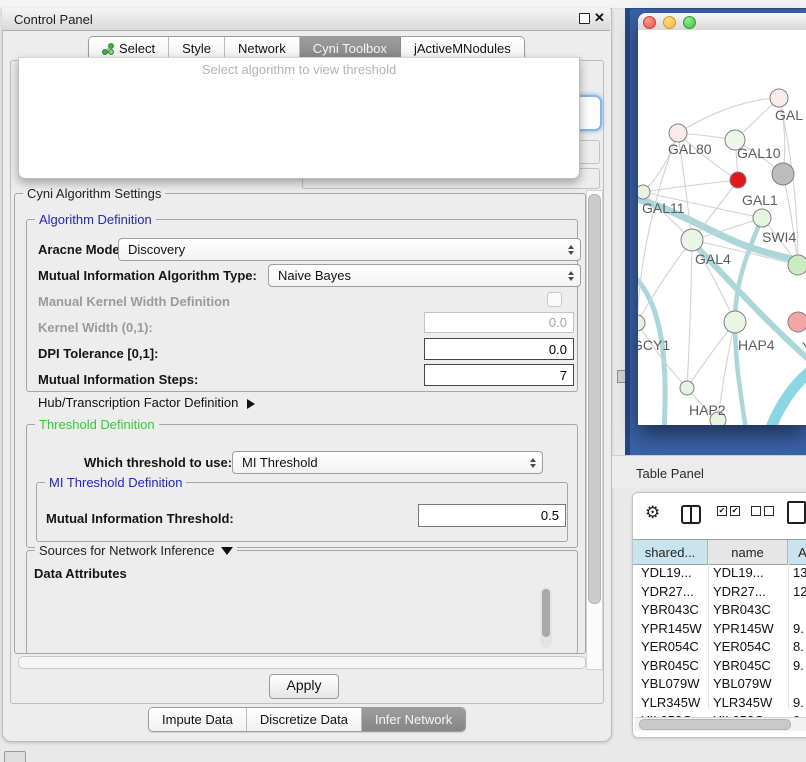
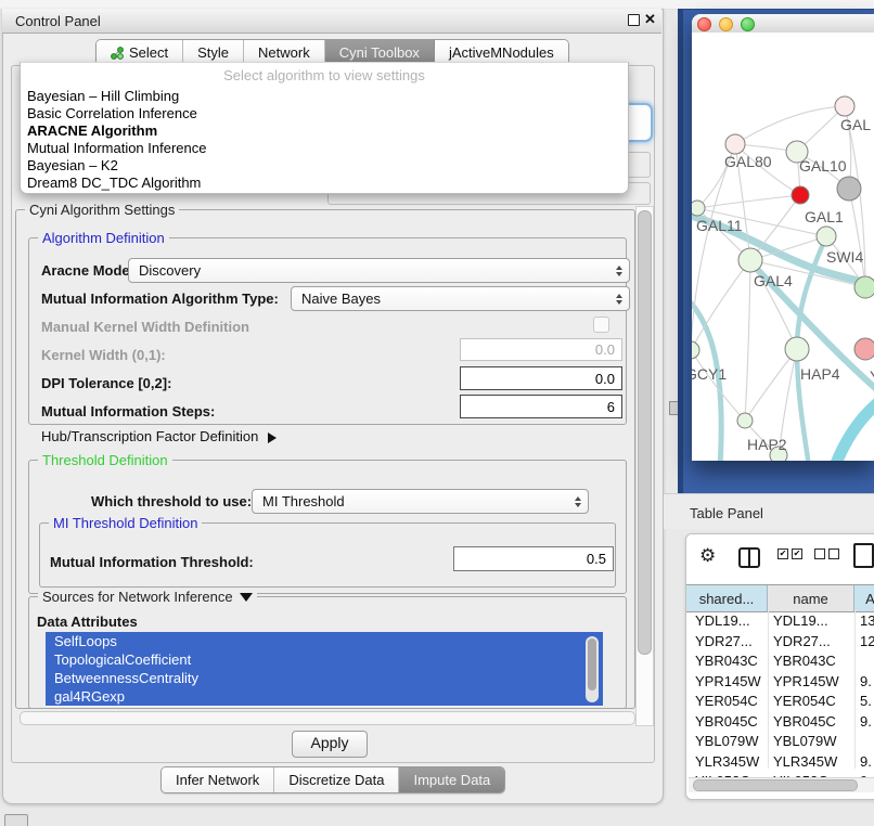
  Control Panel
  ✕
  Select
  Style
  Network
  Cyni Toolbox
  jActiveMNodules
- Select algorithm to view threshold
+ Select algorithm to view settings
+ Bayesian – Hill Climbing
+ Basic Correlation Inference
+ ARACNE Algorithm
+ Mutual Information Inference
+ Bayesian – K2
+ Dream8 DC_TDC Algorithm
  Cyni Algorithm Settings
  Algorithm Definition
  Aracne Mode
  Discovery
  Mutual Information Algorithm Type:
  Naive Bayes
  Manual Kernel Width Definition
  Kernel Width (0,1):
  0.0
- DPI Tolerance [0,1]:
+ DPI Tolerance [0,2]:
  0.0
  Mutual Information Steps:
- 7
+ 6
  Hub/Transcription Factor Definition
  Threshold Definition
  Which threshold to use:
  MI Threshold
  MI Threshold Definition
  Mutual Information Threshold:
  0.5
  Sources for Network Inference
  Data Attributes
+ SelfLoops
+ TopologicalCoefficient
+ BetweennessCentrality
+ gal4RGexp
  Apply
- Impute Data
+ Infer Network
  Discretize Data
- Infer Network
+ Impute Data
  GAL
  GAL80
  GAL10
  GAL1
  GAL11
  SWI4
  GAL4
  GCY1
  HAP4
  HAP2
  Table Panel
  ⚙
  ✔
  ✔
  shared...
  name
  A
  YDL19...
  YDL19...
  13
  YDR27...
  YDR27...
  12
  YBR043C
  YBR043C
  YPR145W
  YPR145W
  9.
  YER054C
  YER054C
- 8.
+ 5.
  YBR045C
  YBR045C
  9.
  YBL079W
  YBL079W
  YLR345W
  YLR345W
  9.
